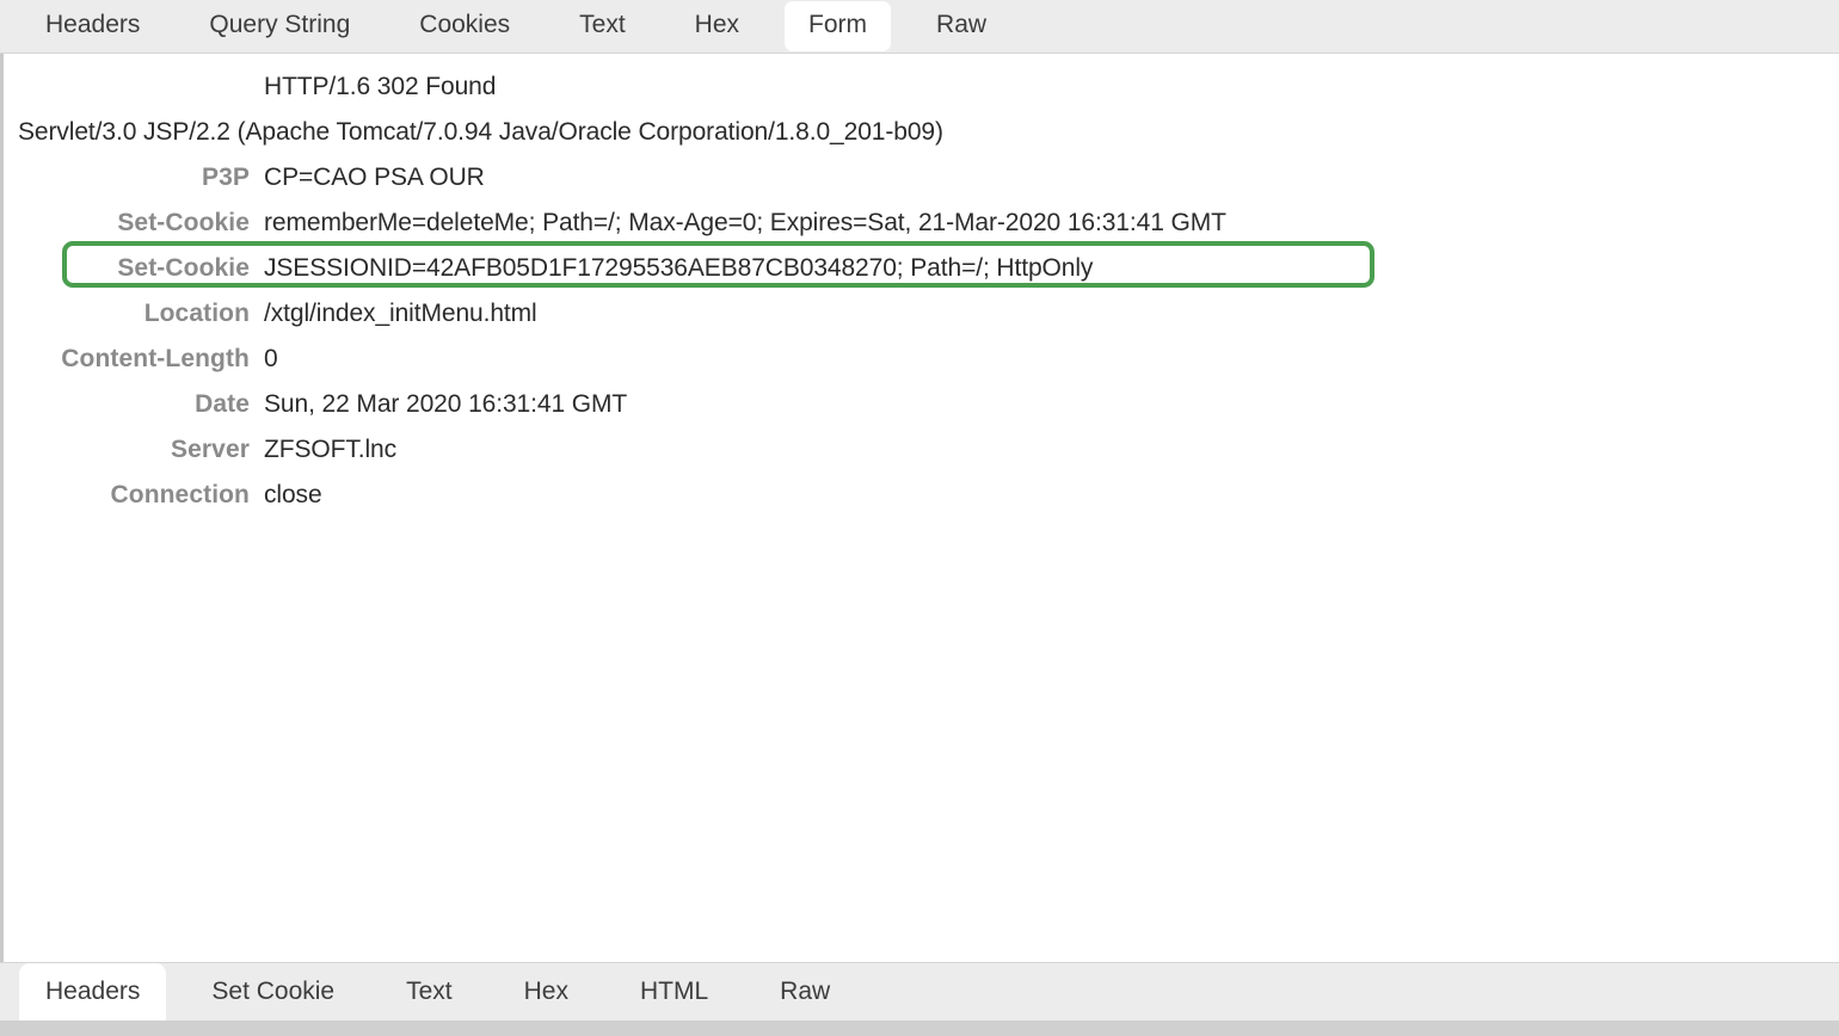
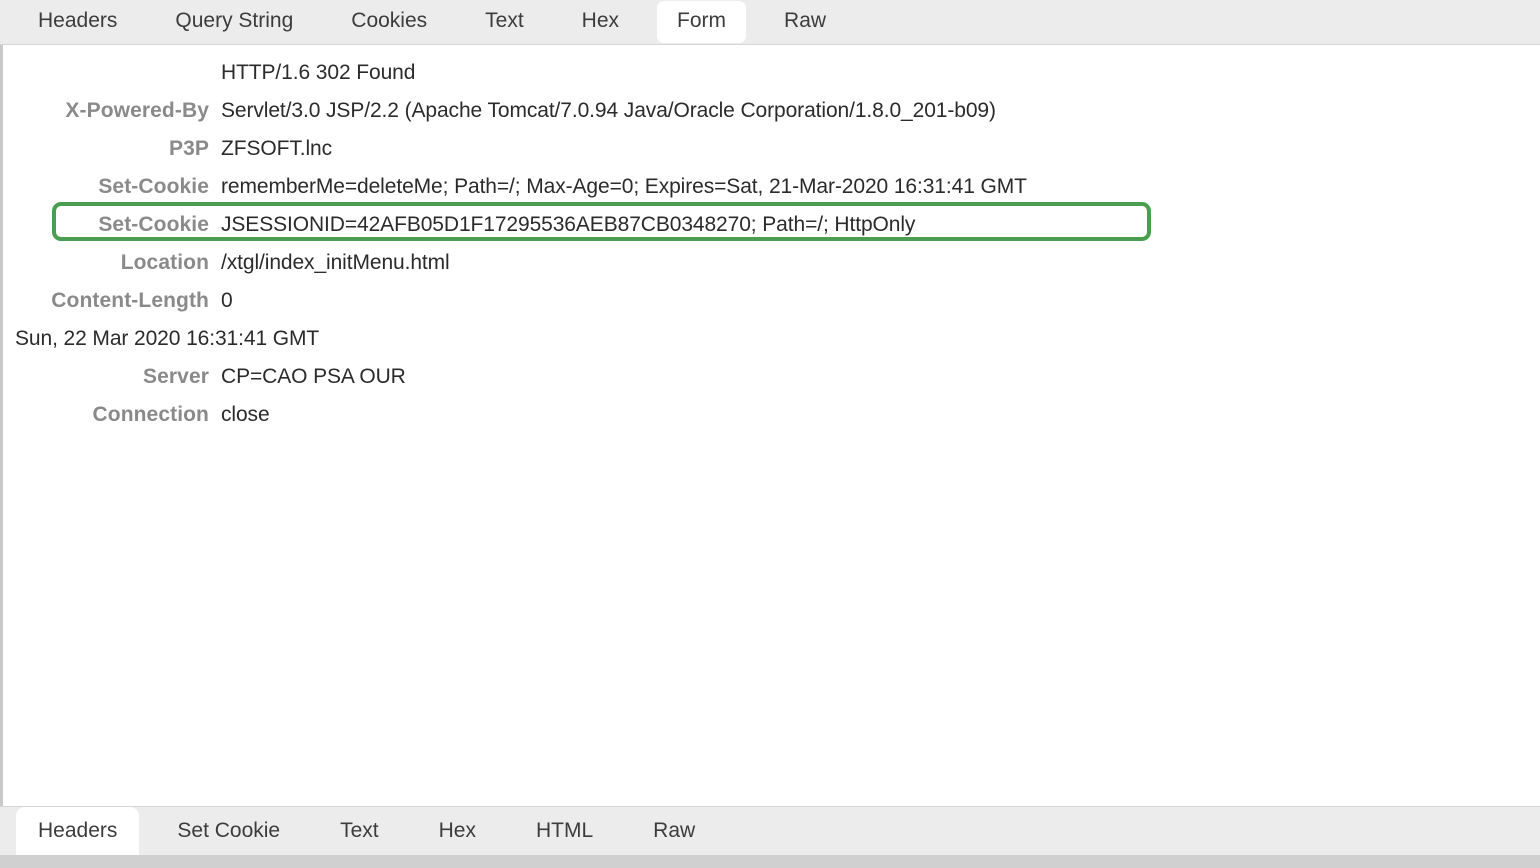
  Headers
  Query String
  Cookies
  Text
  Hex
  Form
  Raw
  HTTP/1.6 302 Found
+ X-Powered-By
  Servlet/3.0 JSP/2.2 (Apache Tomcat/7.0.94 Java/Oracle Corporation/1.8.0_201-b09)
  P3P
- CP=CAO PSA OUR
+ ZFSOFT.lnc
  Set-Cookie
  rememberMe=deleteMe; Path=/; Max-Age=0; Expires=Sat, 21-Mar-2020 16:31:41 GMT
  Set-Cookie
  JSESSIONID=42AFB05D1F17295536AEB87CB0348270; Path=/; HttpOnly
  Location
  /xtgl/index_initMenu.html
  Content-Length
  0
- Date
  Sun, 22 Mar 2020 16:31:41 GMT
  Server
- ZFSOFT.lnc
+ CP=CAO PSA OUR
  Connection
  close
  Headers
  Set Cookie
  Text
  Hex
  HTML
  Raw
